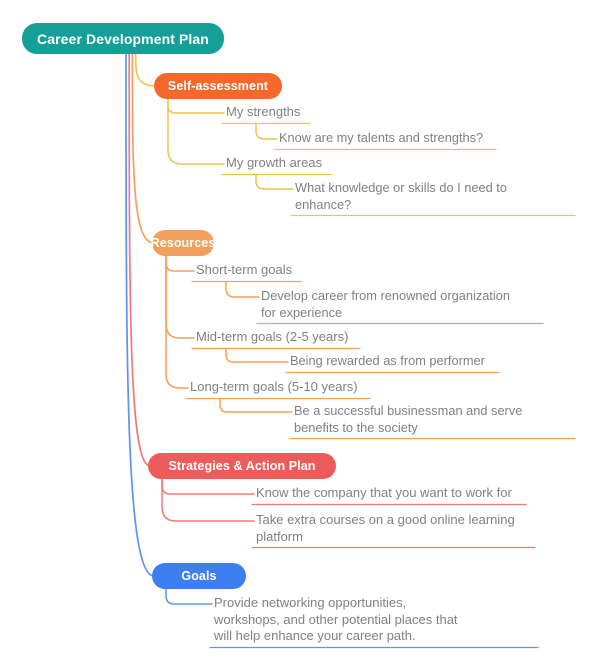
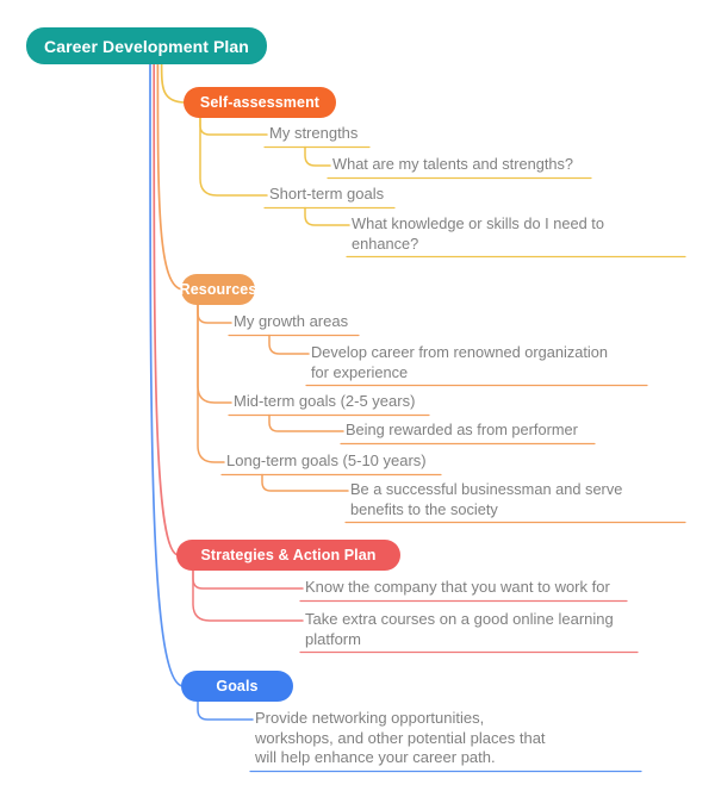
  Self-assessment
  My strengths
- Know are my talents and strengths?
+ What are my talents and strengths?
- My growth areas
+ Short-term goals
  What knowledge or skills do I need to
  enhance?
  Resources
- Short-term goals
+ My growth areas
  Develop career from renowned organization
  for experience
  Mid-term goals (2-5 years)
  Being rewarded as from performer
  Long-term goals (5-10 years)
  Be a successful businessman and serve
  benefits to the society
  Strategies & Action Plan
  Know the company that you want to work for
  Take extra courses on a good online learning
  platform
  Goals
  Provide networking opportunities,
  workshops, and other potential places that
  will help enhance your career path.
  Career Development Plan
